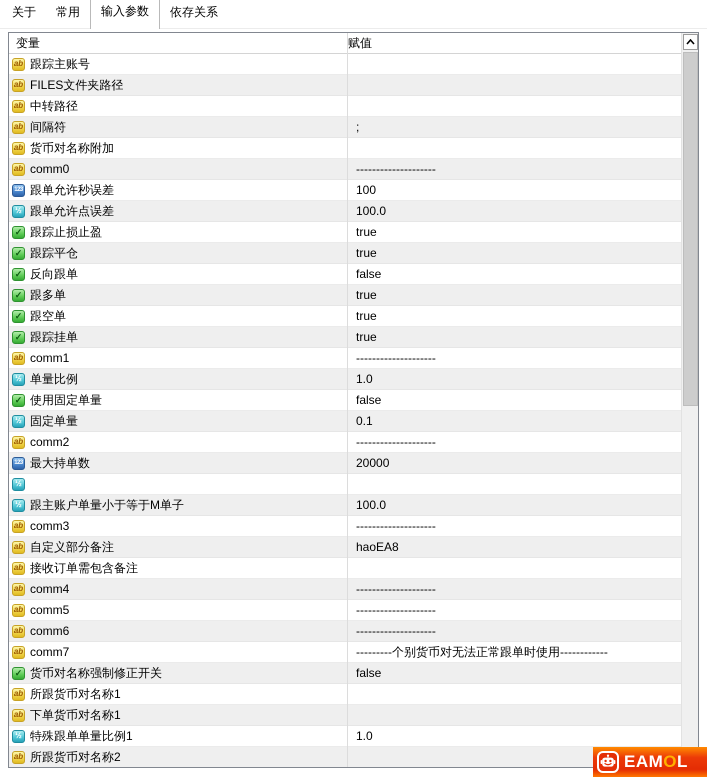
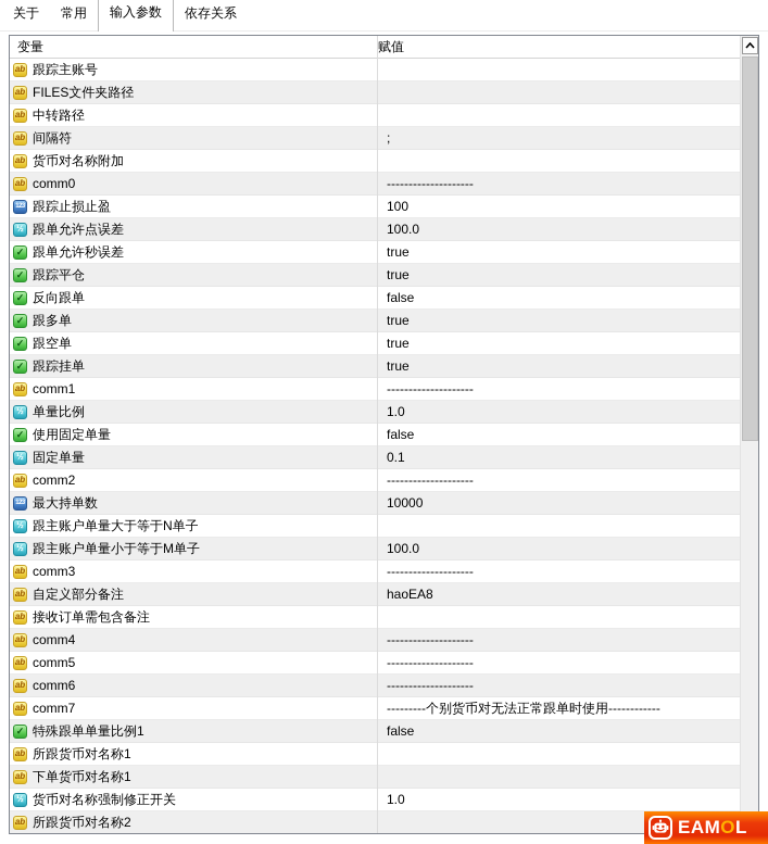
  关于
  常用
  输入参数
  依存关系
  变量
  赋值
  ab
  跟踪主账号
  ab
  FILES文件夹路径
  ab
  中转路径
  ab
  间隔符
  ;
  ab
  货币对名称附加
  ab
  comm0
  --------------------
- 跟单允许秒误差
+ 跟踪止损止盈
  100
  ½
  跟单允许点误差
  100.0
  ✓
- 跟踪止损止盈
+ 跟单允许秒误差
  true
  ✓
  跟踪平仓
  true
  ✓
  反向跟单
  false
  ✓
  跟多单
  true
  ✓
  跟空单
  true
  ✓
  跟踪挂单
  true
  ab
  comm1
  --------------------
  ½
  单量比例
  1.0
  ✓
  使用固定单量
  false
  ½
  固定单量
  0.1
  ab
  comm2
  --------------------
  最大持单数
- 20000
+ 10000
  ½
+ 跟主账户单量大于等于N单子
  ½
  跟主账户单量小于等于M单子
  100.0
  ab
  comm3
  --------------------
  ab
  自定义部分备注
  haoEA8
  ab
  接收订单需包含备注
  ab
  comm4
  --------------------
  ab
  comm5
  --------------------
  ab
  comm6
  --------------------
  ab
  comm7
  ---------个别货币对无法正常跟单时使用------------
  ✓
- 货币对名称强制修正开关
+ 特殊跟单单量比例1
  false
  ab
  所跟货币对名称1
  ab
  下单货币对名称1
  ½
- 特殊跟单单量比例1
+ 货币对名称强制修正开关
  1.0
  ab
  所跟货币对名称2
  EAMOL
